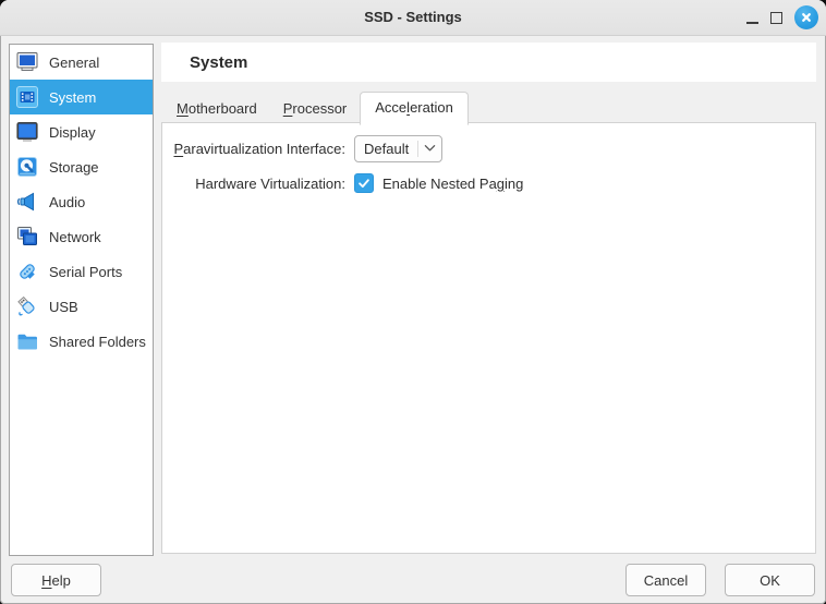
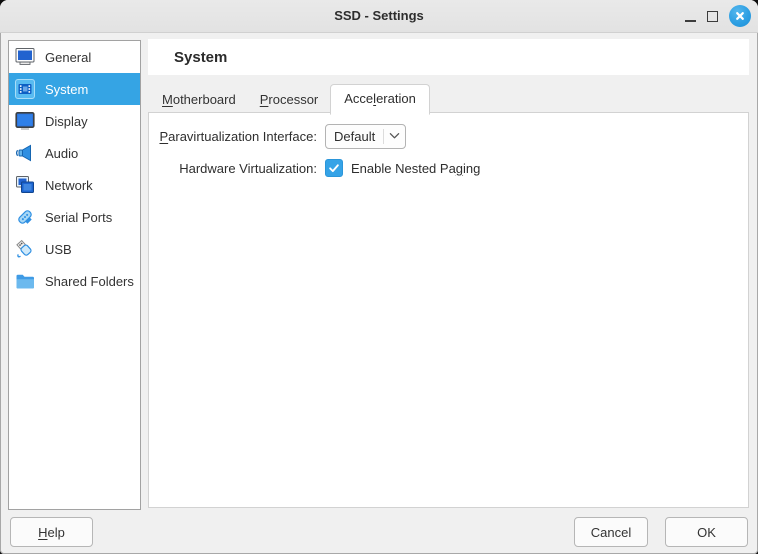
  SSD - Settings
  General
  System
  Display
- Storage
  Audio
  Network
  Serial Ports
  USB
  Shared Folders
  System
  Motherboard
  Processor
  Acceleration
  Paravirtualization Interface:
  Default
  Hardware Virtualization:
  Enable Nested Paging
  Help
  Cancel
  OK
